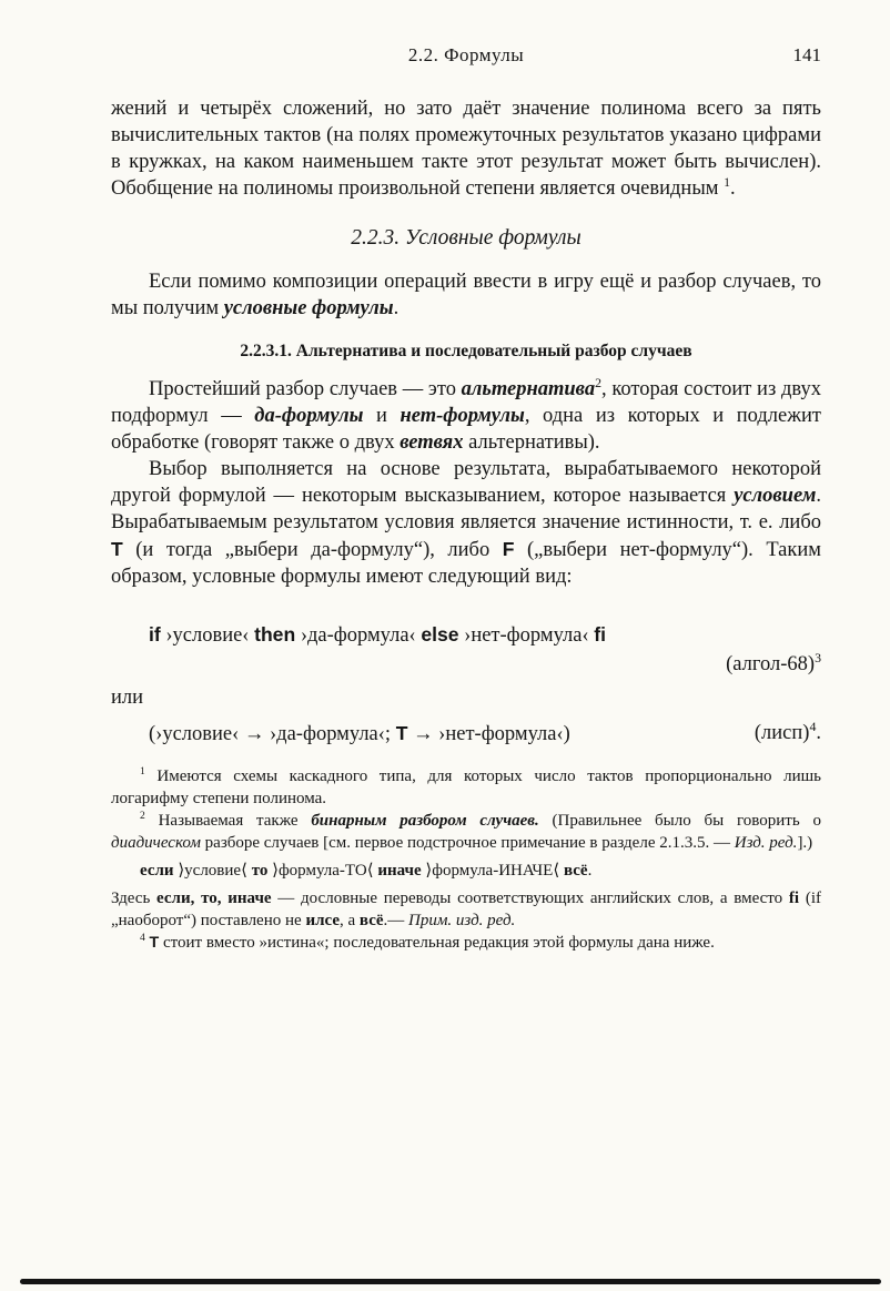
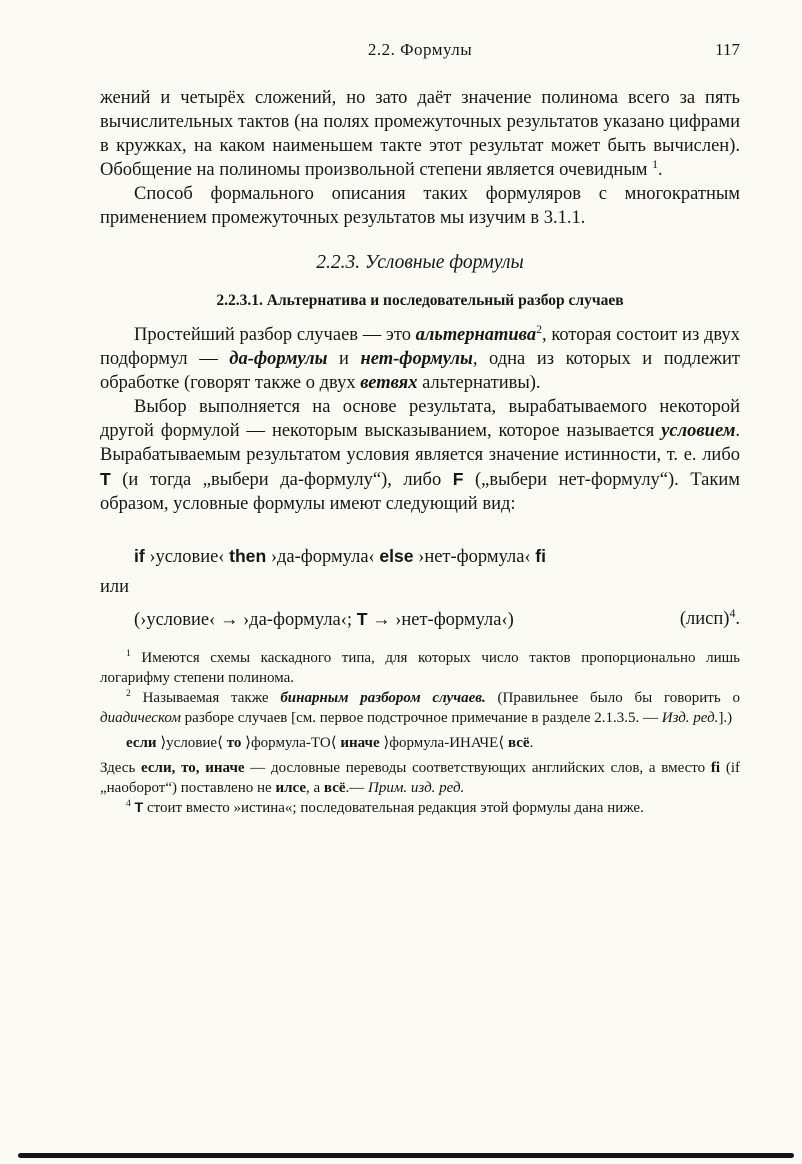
  2.2. Формулы
- 141
+ 117
  жений и четырёх сложений, но зато даёт значение полинома всего за пять вычислительных тактов (на полях промежуточных результатов указано цифрами в кружках, на каком наименьшем такте этот результат может быть вычислен). Обобщение на полиномы произвольной степени является очевидным 1.
+ Способ формального описания таких формуляров с многократным применением промежуточных результатов мы изучим в 3.1.1.
  2.2.3. Условные формулы
- Если помимо композиции операций ввести в игру ещё и разбор случаев, то мы получим условные формулы.
  2.2.3.1. Альтернатива и последовательный разбор случаев
  Простейший разбор случаев — это альтернатива2, которая состоит из двух подформул — да-формулы и нет-формулы, одна из которых и подлежит обработке (говорят также о двух ветвях альтернативы).
  Выбор выполняется на основе результата, вырабатываемого некоторой другой формулой — некоторым высказыванием, которое называется условием. Вырабатываемым результатом условия является значение истинности, т. е. либо T (и тогда „выбери да-формулу“), либо F („выбери нет-формулу“). Таким образом, условные формулы имеют следующий вид:
  if ›условие‹ then ›да-формула‹ else ›нет-формула‹ fi
- (алгол-68)3
  или
  (›условие‹ → ›да-формула‹; T → ›нет-формула‹)
  (лисп)4.
  1 Имеются схемы каскадного типа, для которых число тактов пропорционально лишь логарифму степени полинома.
  2 Называемая также бинарным разбором случаев. (Правильнее было бы говорить о диадическом разборе случаев [см. первое подстрочное примечание в разделе 2.1.3.5. — Изд. ред.].)
  если ⟩условие⟨ то ⟩формула-ТО⟨ иначе ⟩формула-ИНАЧЕ⟨ всё.
  Здесь если, то, иначе — дословные переводы соответствующих английских слов, а вместо fi (if „наоборот“) поставлено не илсе, а всё.— Прим. изд. ред.
  4 T стоит вместо »истина«; последовательная редакция этой формулы дана ниже.
